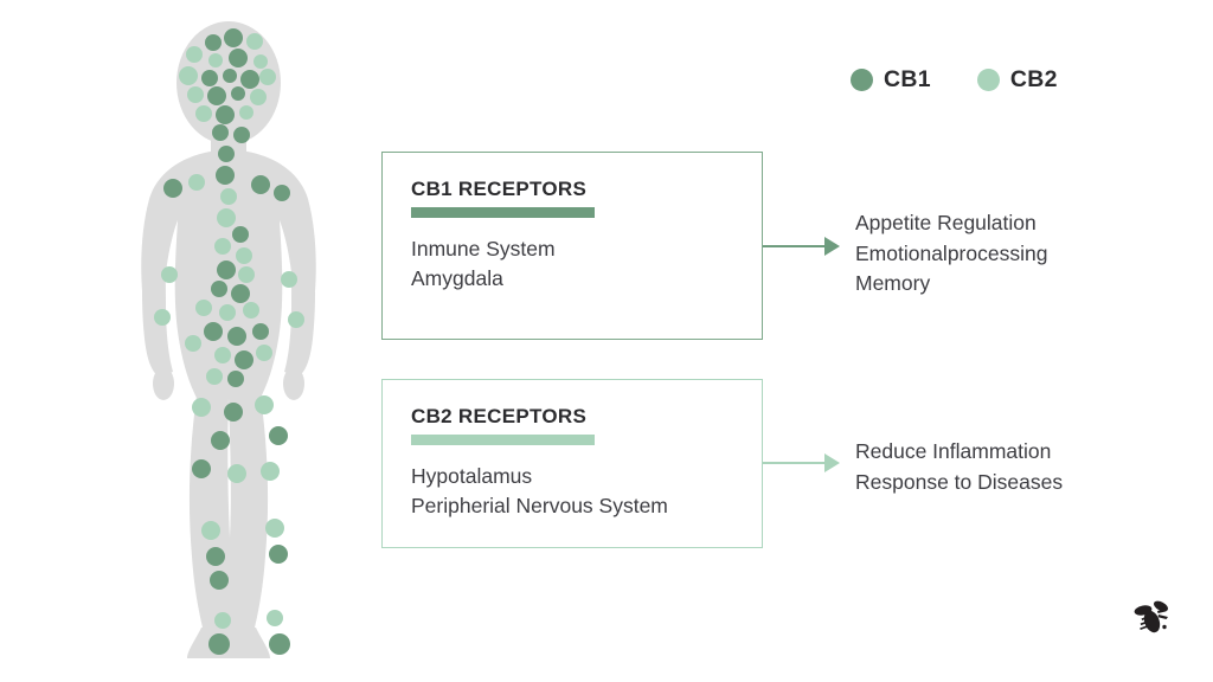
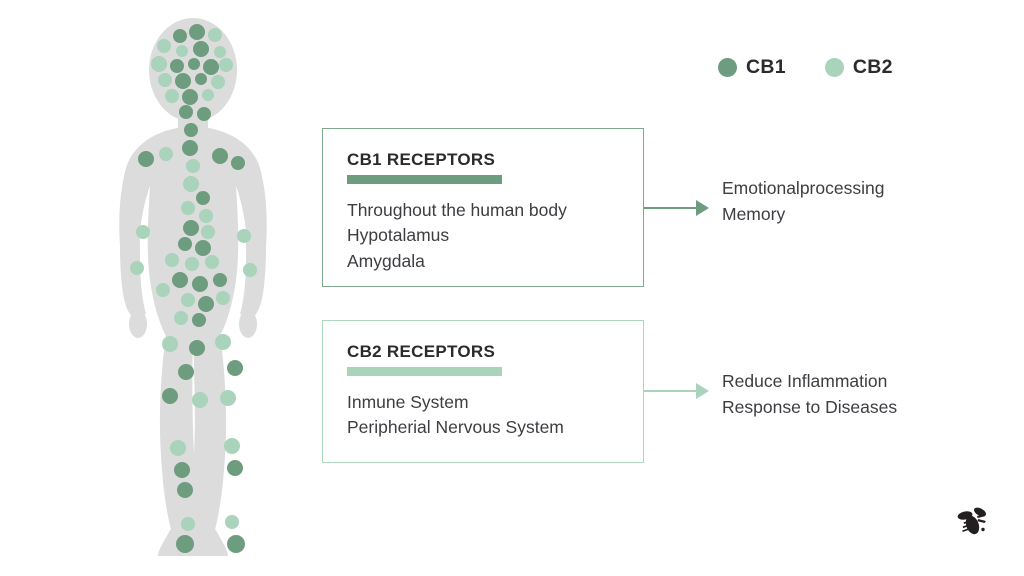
  CB1
  CB2
  CB1 RECEPTORS
+ Throughout the human body
- Inmune System
+ Hypotalamus
  Amygdala
- Appetite Regulation
  Emotionalprocessing
  Memory
  CB2 RECEPTORS
- Hypotalamus
+ Inmune System
  Peripherial Nervous System
  Reduce Inflammation
  Response to Diseases
